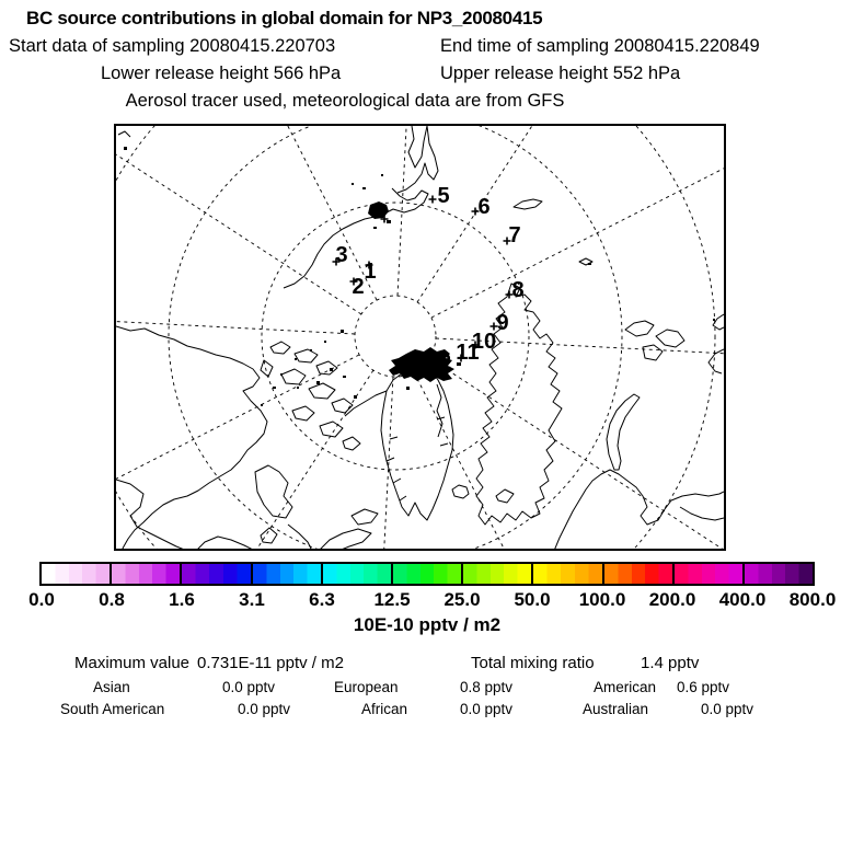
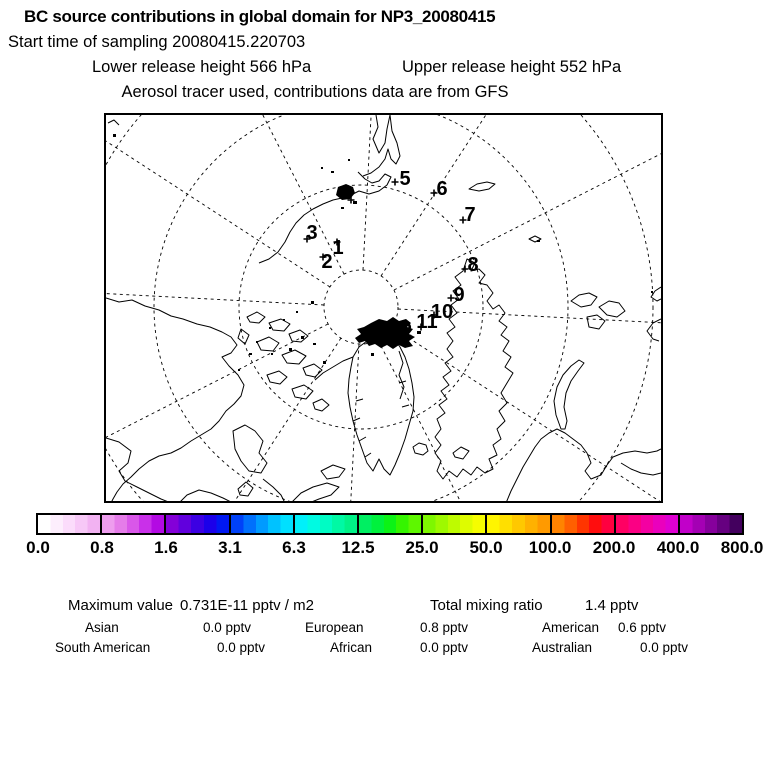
  BC source contributions in global domain for NP3_20080415
- Start data of sampling 20080415.220703
+ Start time of sampling 20080415.220703
- End time of sampling 20080415.220849
  Lower release height 566 hPa
  Upper release height 552 hPa
- Aerosol tracer used, meteorological data are from GFS
+ Aerosol tracer used, contributions data are from GFS
  1
  2
  3
  4
  5
  6
  7
  8
  9
  10
  11
  12
  13
  0.0
  0.8
  1.6
  3.1
  6.3
  12.5
  25.0
  50.0
  100.0
  200.0
  400.0
  800.0
- 10E-10 pptv / m2
  Maximum value
  0.731E-11 pptv / m2
  Total mixing ratio
  1.4 pptv
  Asian
  0.0 pptv
  European
  0.8 pptv
  American
  0.6 pptv
  South American
  0.0 pptv
  African
  0.0 pptv
  Australian
  0.0 pptv
